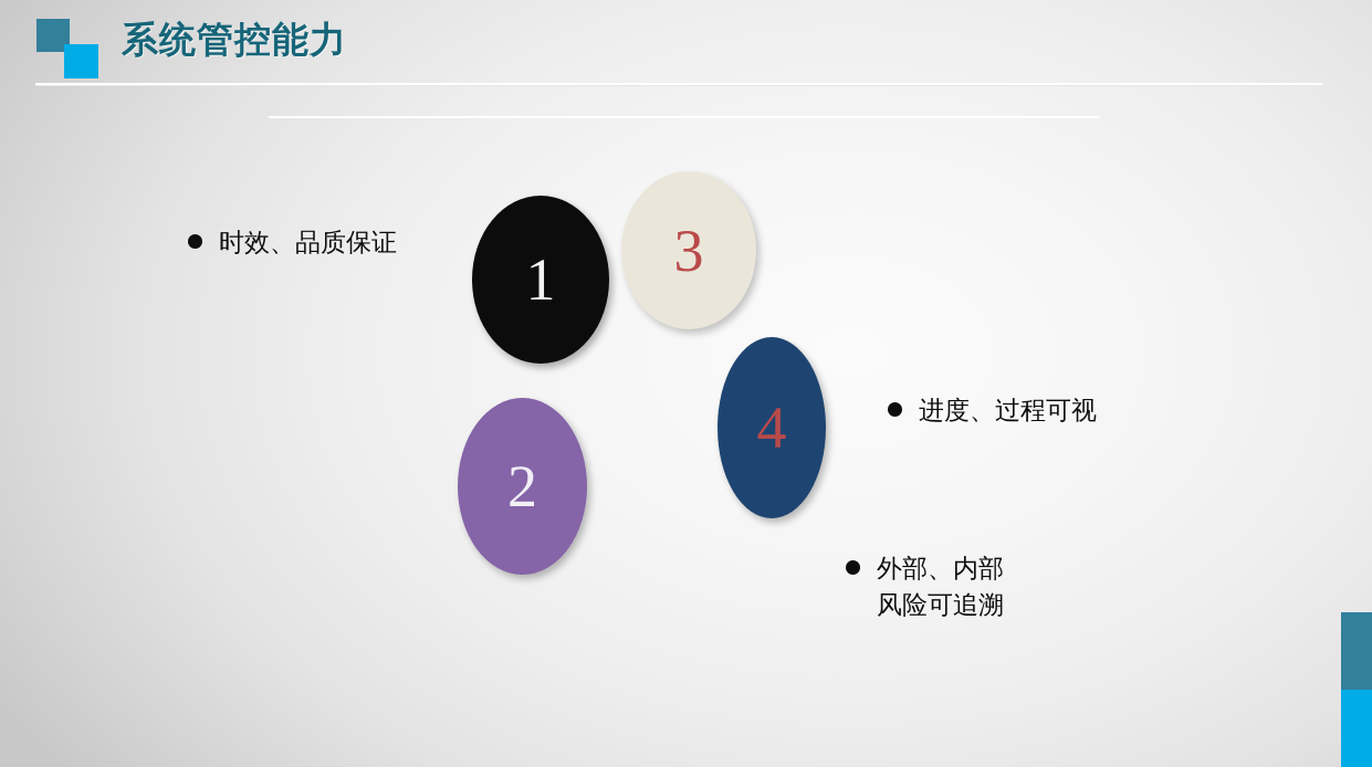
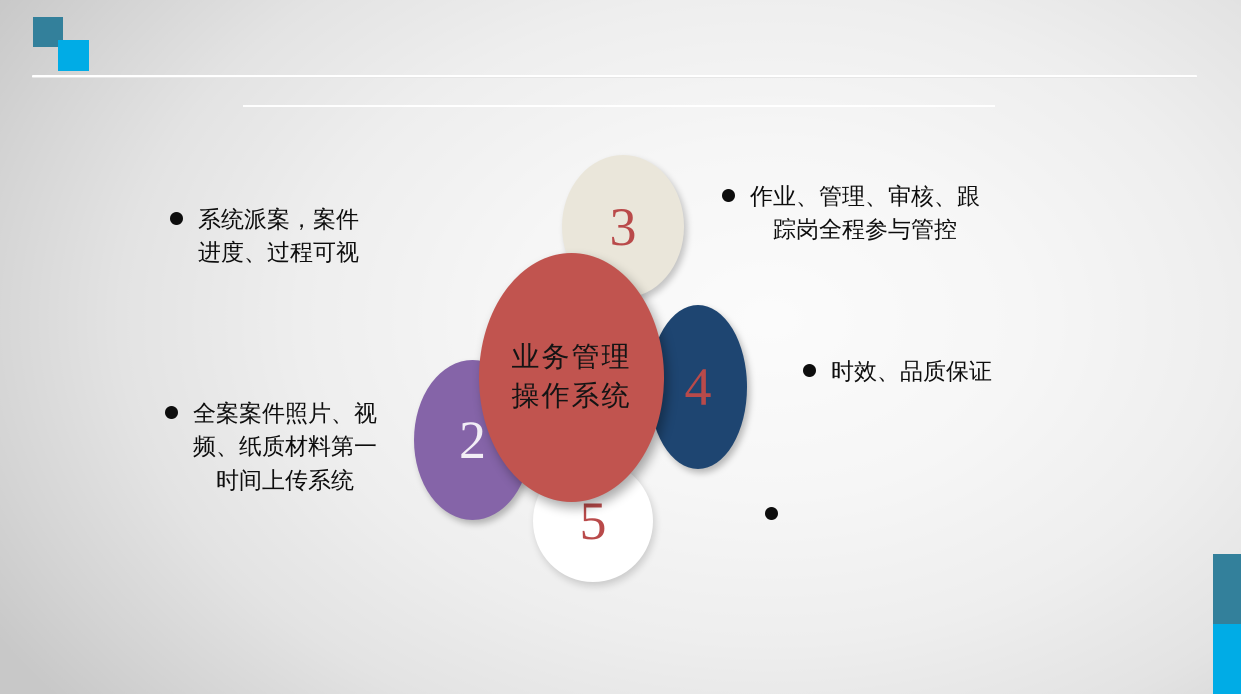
- 系统管控能力
- 1
  3
  4
  2
+ 5
+ 业务管理
+ 操作系统
+ 系统派案，案件
- 时效、品质保证
+ 进度、过程可视
+ 全案案件照片、视
+ 频、纸质材料第一
+ 时间上传系统
+ 作业、管理、审核、跟
+ 踪岗全程参与管控
- 进度、过程可视
+ 时效、品质保证
- 外部、内部
- 风险可追溯
